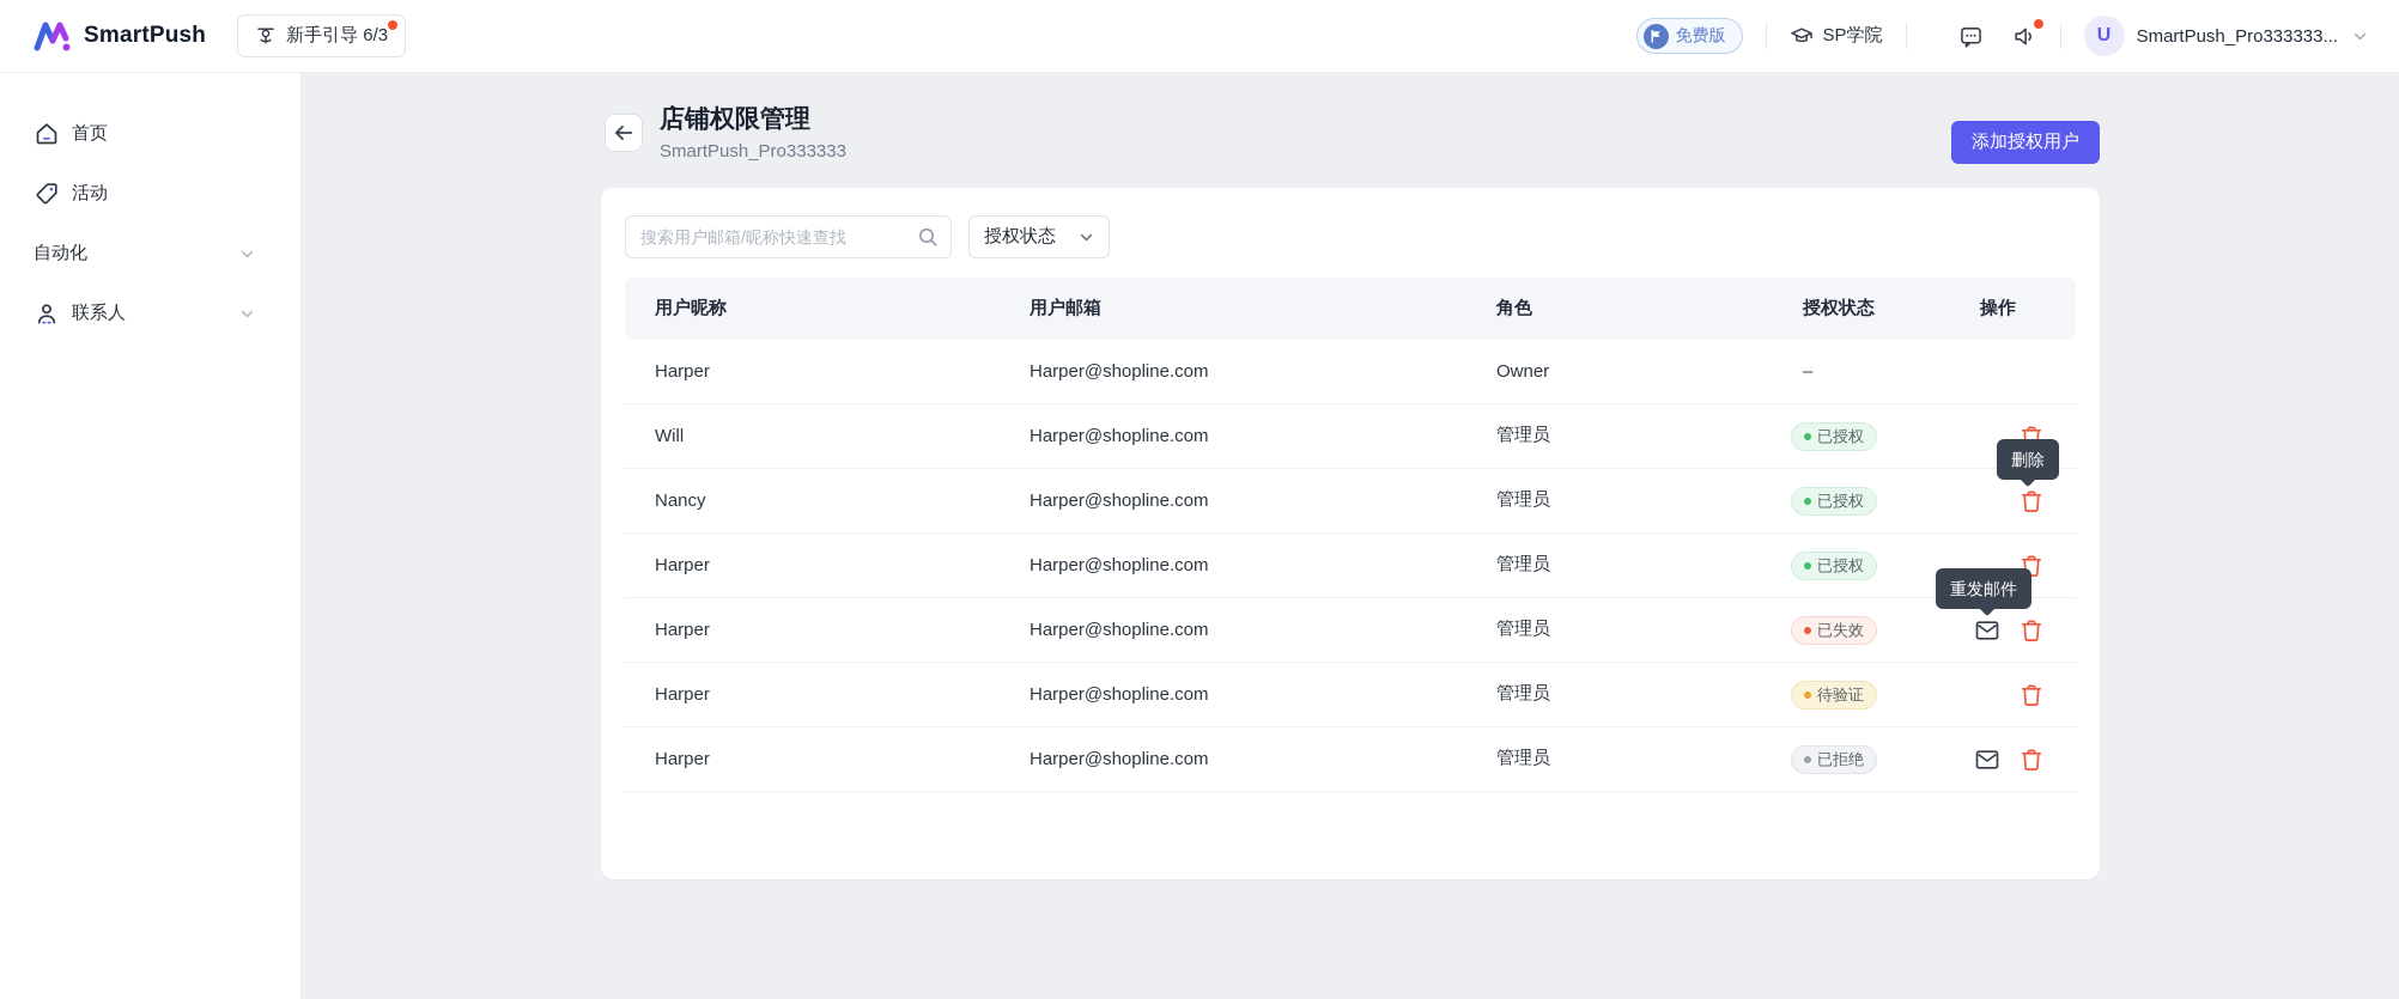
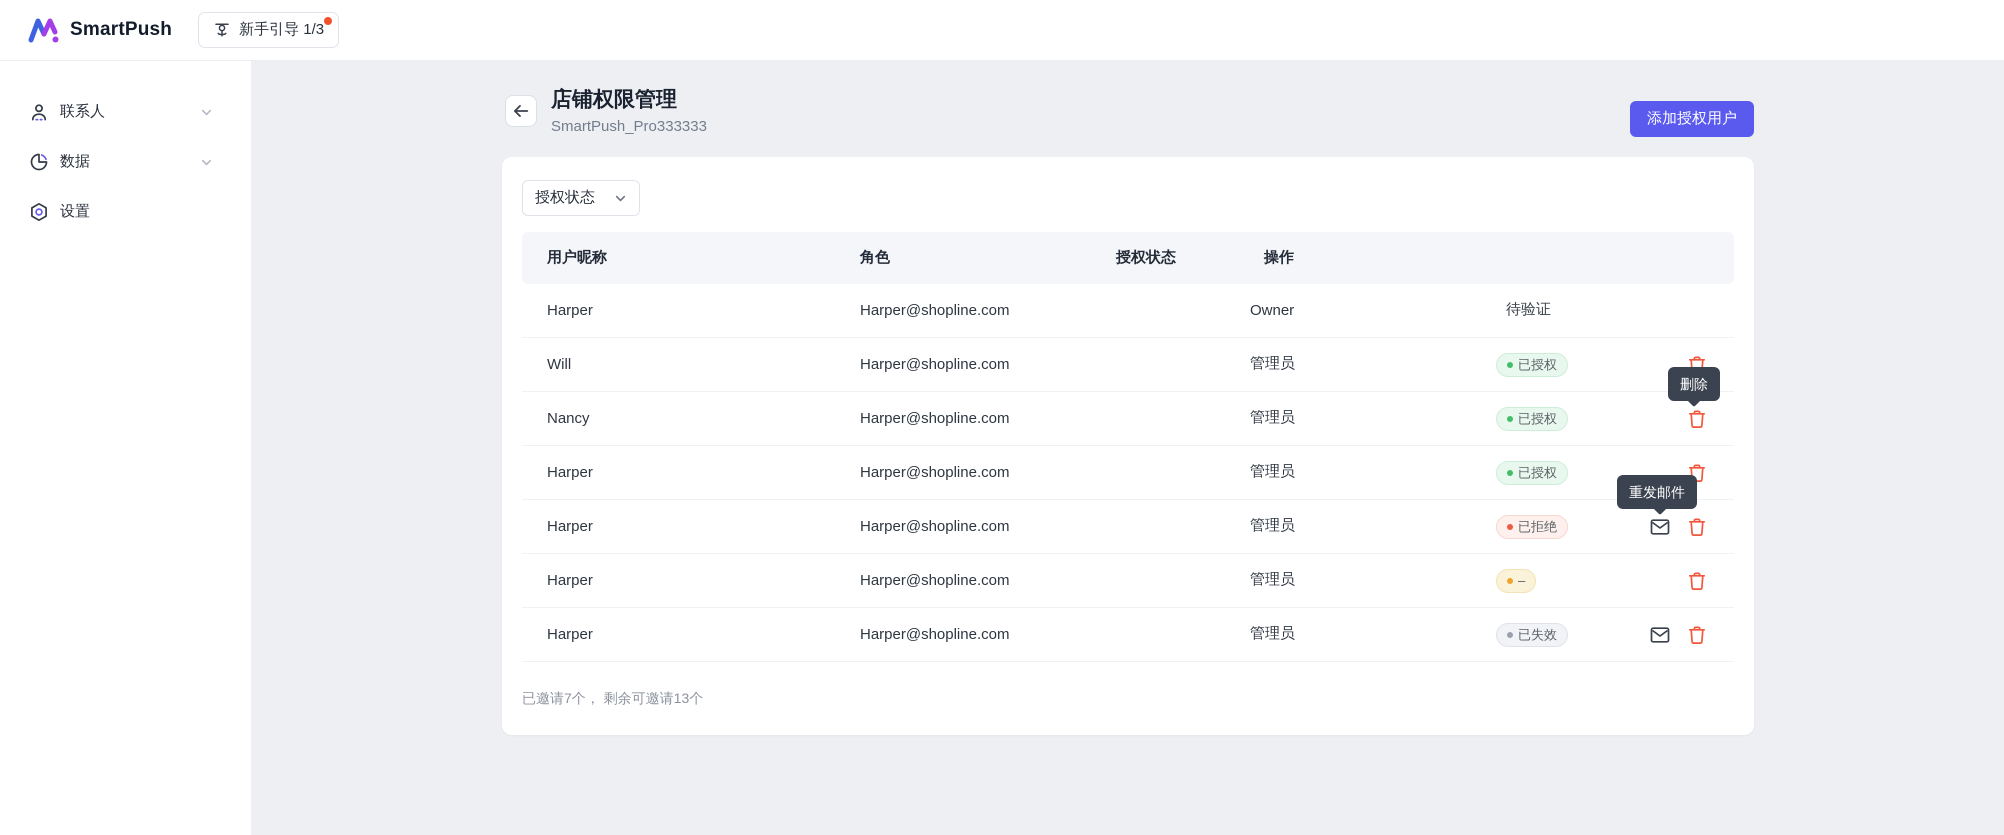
  SmartPush
- 新手引导 6/3
+ 新手引导 1/3
- 免费版
- SP学院
- U
- SmartPush_Pro333333...
- 首页
- 活动
- 自动化
  联系人
+ 数据
+ 设置
  店铺权限管理
  SmartPush_Pro333333
  添加授权用户
- 搜索用户邮箱/昵称快速查找
  授权状态
  用户昵称
- 用户邮箱
  角色
  授权状态
  操作
  Harper
  Harper@shopline.com
  Owner
- –
+ 待验证
  Will
  Harper@shopline.com
  管理员
  已授权
  Nancy
  Harper@shopline.com
  管理员
  已授权
  Harper
  Harper@shopline.com
  管理员
  已授权
  Harper
  Harper@shopline.com
  管理员
- 已失效
+ 已拒绝
  Harper
  Harper@shopline.com
  管理员
- 待验证
+ –
  Harper
  Harper@shopline.com
  管理员
- 已拒绝
+ 已失效
+ 已邀请7个， 剩余可邀请13个
  删除
  重发邮件
